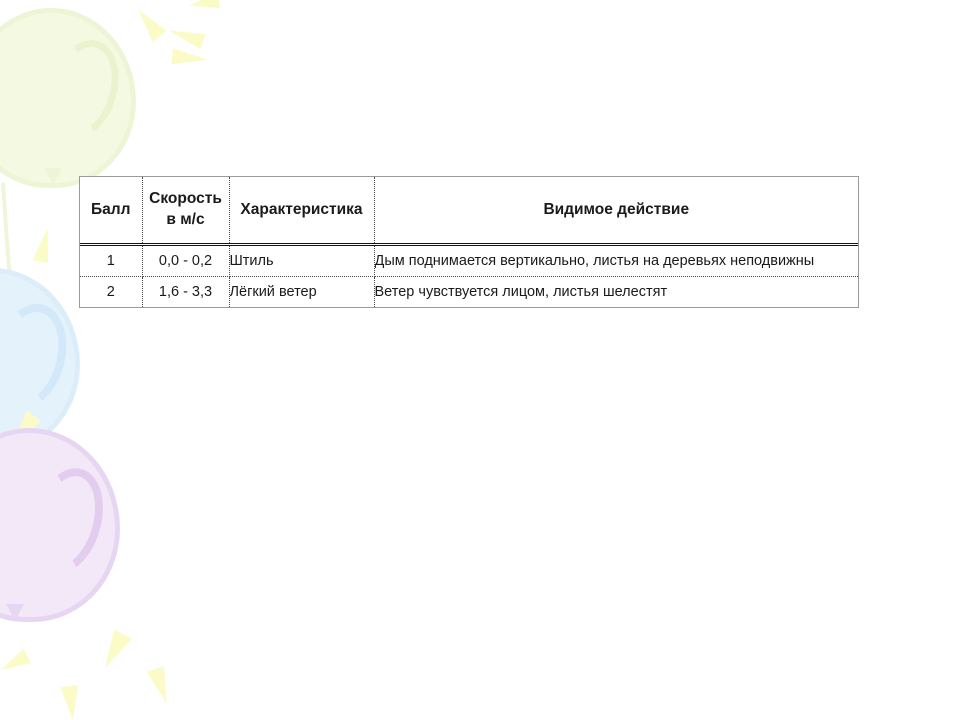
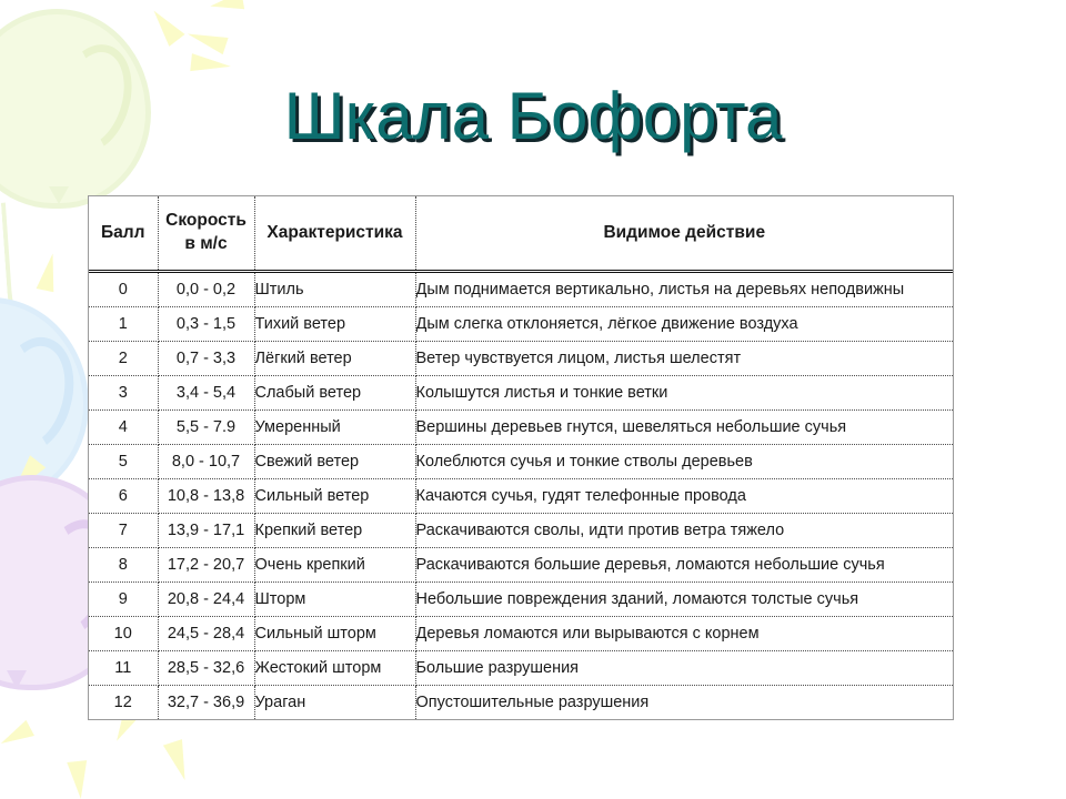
+ Шкала Бофорта
  Балл	Скорость в м/с	Характеристика	Видимое действие
- 1	0,0 - 0,2	Штиль	Дым поднимается вертикально, листья на деревьях неподвижны
+ 0	0,0 - 0,2	Штиль	Дым поднимается вертикально, листья на деревьях неподвижны
+ 1	0,3 - 1,5	Тихий ветер	Дым слегка отклоняется, лёгкое движение воздуха
- 2	1,6 - 3,3	Лёгкий ветер	Ветер чувствуется лицом, листья шелестят
+ 2	0,7 - 3,3	Лёгкий ветер	Ветер чувствуется лицом, листья шелестят
+ 3	3,4 - 5,4	Слабый ветер	Колышутся листья и тонкие ветки
+ 4	5,5 - 7.9	Умеренный	Вершины деревьев гнутся, шевеляться небольшие сучья
+ 5	8,0 - 10,7	Свежий ветер	Колеблются сучья и тонкие стволы деревьев
+ 6	10,8 - 13,8	Сильный ветер	Качаются сучья, гудят телефонные провода
+ 7	13,9 - 17,1	Крепкий ветер	Раскачиваются сволы, идти против ветра тяжело
+ 8	17,2 - 20,7	Очень крепкий	Раскачиваются большие деревья, ломаются небольшие сучья
+ 9	20,8 - 24,4	Шторм	Небольшие повреждения зданий, ломаются толстые сучья
+ 10	24,5 - 28,4	Сильный шторм	Деревья ломаются или вырываются с корнем
+ 11	28,5 - 32,6	Жестокий шторм	Большие разрушения
+ 12	32,7 - 36,9	Ураган	Опустошительные разрушения
